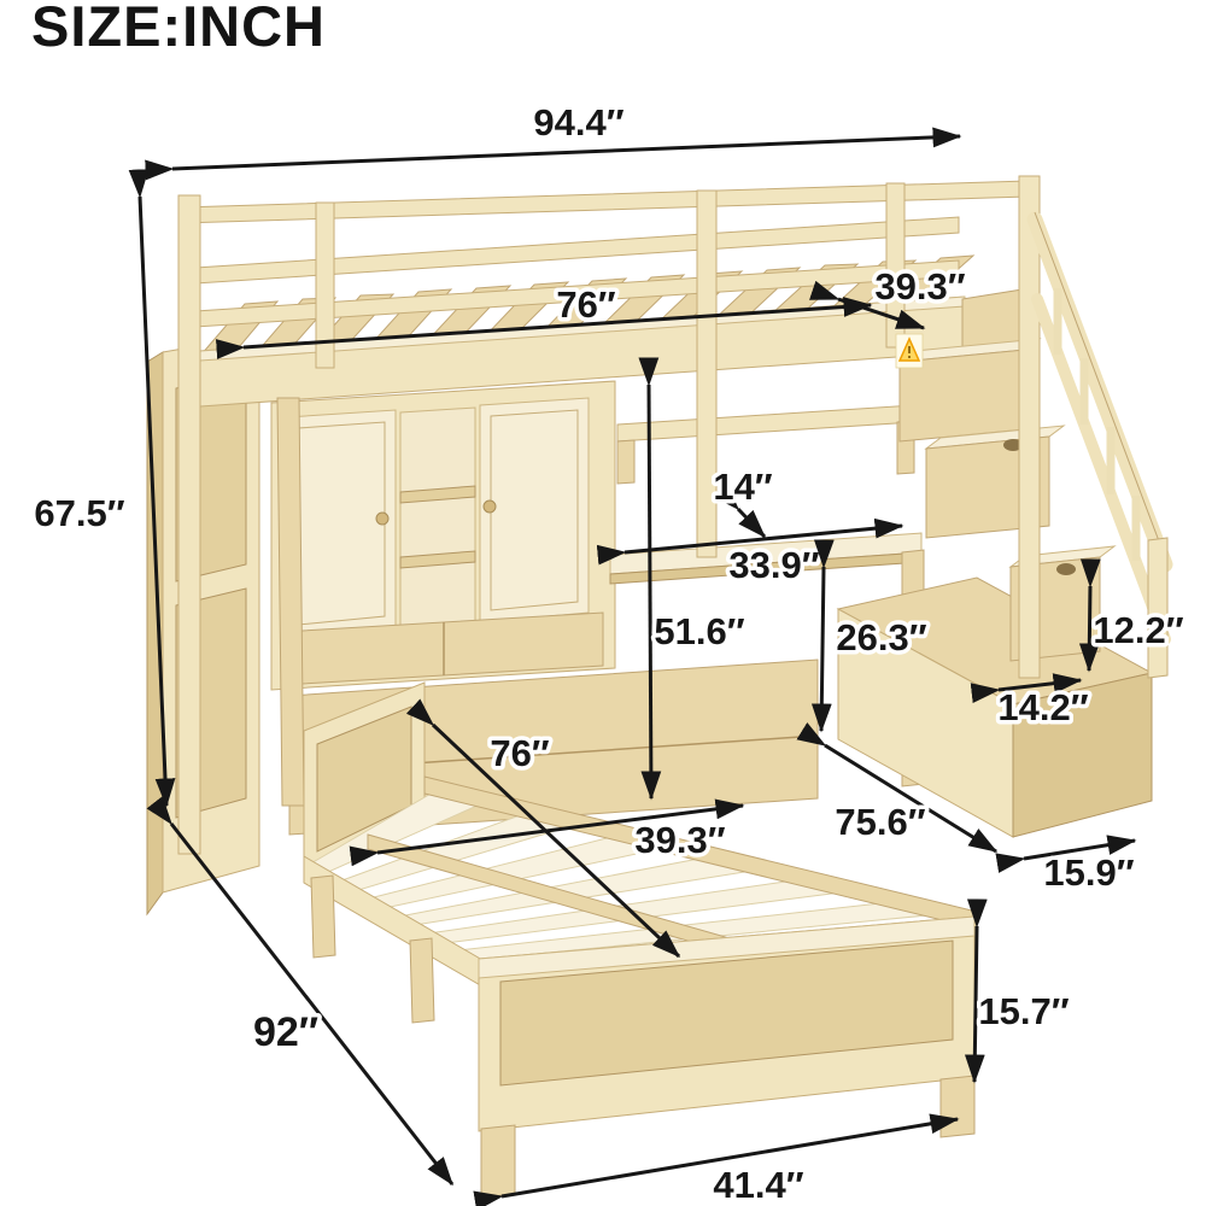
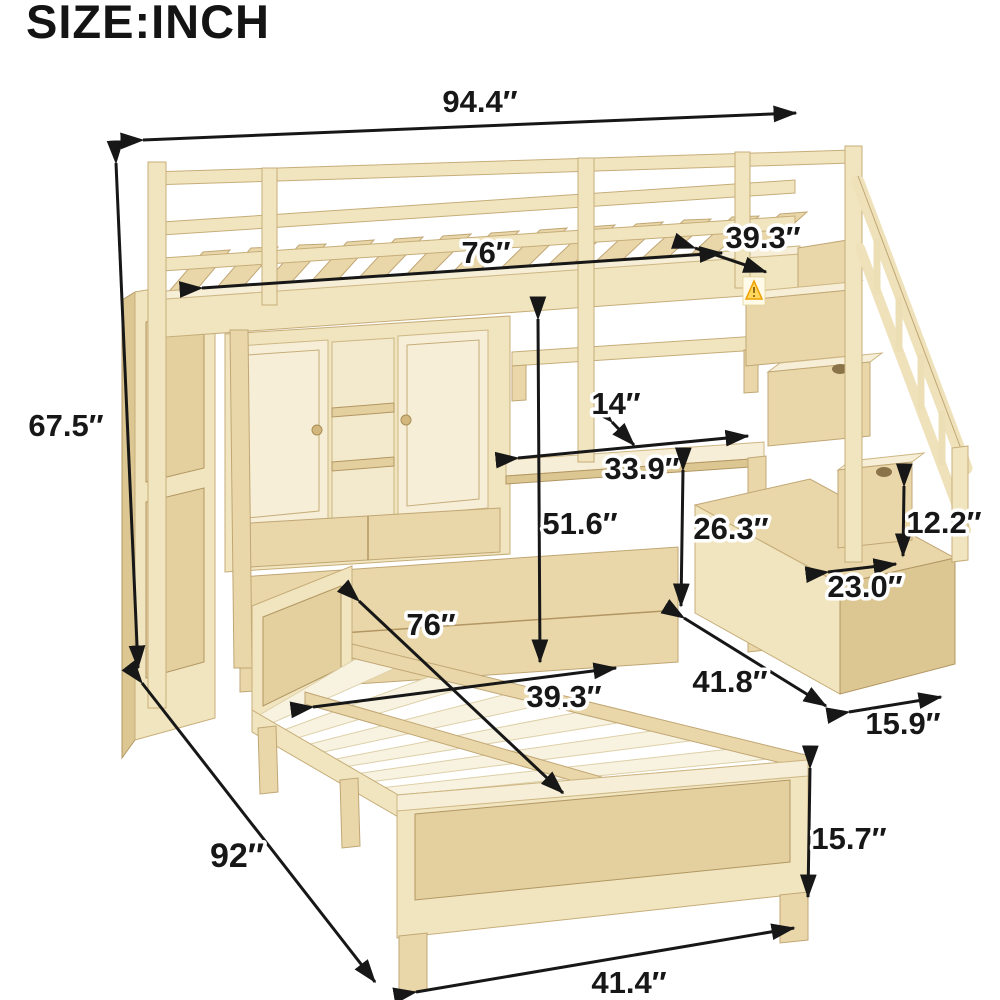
  SIZE:INCH
  94.4″
  67.5″
  76″
  39.3″
  14″
  33.9″
  51.6″
  26.3″
  12.2″
- 14.2″
+ 23.0″
- 75.6″
+ 41.8″
  15.9″
  76″
  39.3″
  92″
  41.4″
  15.7″
